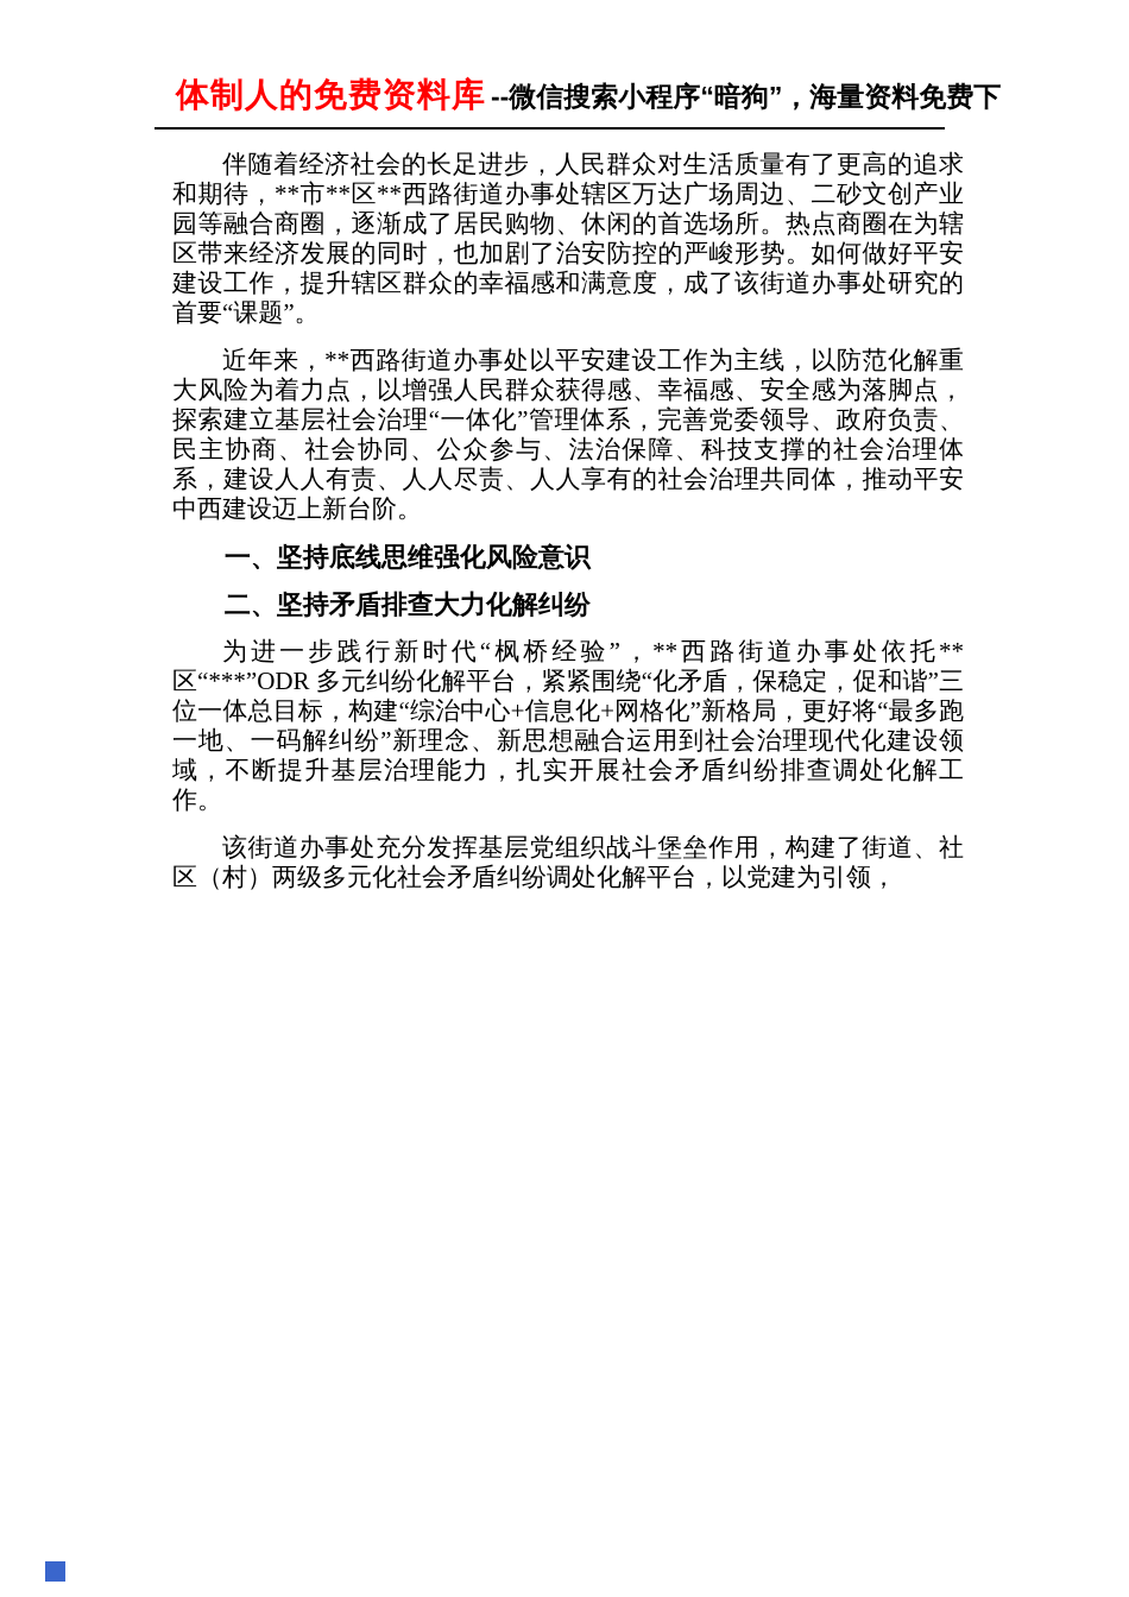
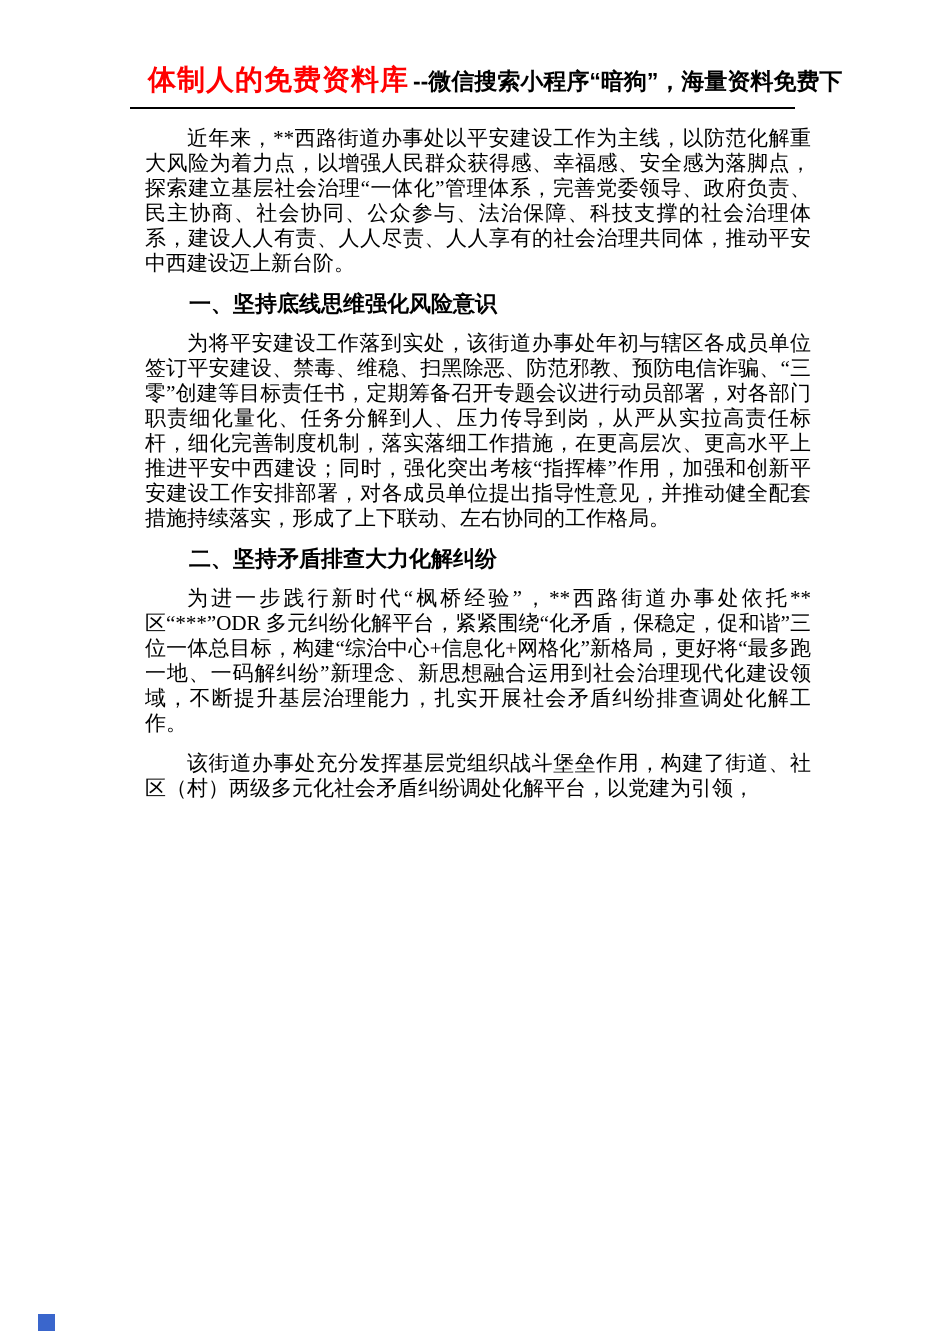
  体制人的免费资料库
  --微信搜索小程序“暗狗”，海量资料免费下
- 伴随着经济社会的长足进步，人民群众对生活质量有了更高的追求和期待，**市**区**西路街道办事处辖区万达广场周边、二砂文创产业园等融合商圈，逐渐成了居民购物、休闲的首选场所。热点商圈在为辖区带来经济发展的同时，也加剧了治安防控的严峻形势。如何做好平安建设工作，提升辖区群众的幸福感和满意度，成了该街道办事处研究的首要“课题”。
  近年来，**西路街道办事处以平安建设工作为主线，以防范化解重大风险为着力点，以增强人民群众获得感、幸福感、安全感为落脚点，探索建立基层社会治理“一体化”管理体系，完善党委领导、政府负责、民主协商、社会协同、公众参与、法治保障、科技支撑的社会治理体系，建设人人有责、人人尽责、人人享有的社会治理共同体，推动平安中西建设迈上新台阶。
  一、坚持底线思维强化风险意识
+ 为将平安建设工作落到实处，该街道办事处年初与辖区各成员单位签订平安建设、禁毒、维稳、扫黑除恶、防范邪教、预防电信诈骗、“三零”创建等目标责任书，定期筹备召开专题会议进行动员部署，对各部门职责细化量化、任务分解到人、压力传导到岗，从严从实拉高责任标杆，细化完善制度机制，落实落细工作措施，在更高层次、更高水平上推进平安中西建设；同时，强化突出考核“指挥棒”作用，加强和创新平安建设工作安排部署，对各成员单位提出指导性意见，并推动健全配套措施持续落实，形成了上下联动、左右协同的工作格局。
  二、坚持矛盾排查大力化解纠纷
  为进一步践行新时代“枫桥经验”，**西路街道办事处依托**区“***”ODR 多元纠纷化解平台，紧紧围绕“化矛盾，保稳定，促和谐”三位一体总目标，构建“综治中心+信息化+网格化”新格局，更好将“最多跑一地、一码解纠纷”新理念、新思想融合运用到社会治理现代化建设领域，不断提升基层治理能力，扎实开展社会矛盾纠纷排查调处化解工作。
  该街道办事处充分发挥基层党组织战斗堡垒作用，构建了街道、社区（村）两级多元化社会矛盾纠纷调处化解平台，以党建为引领，
